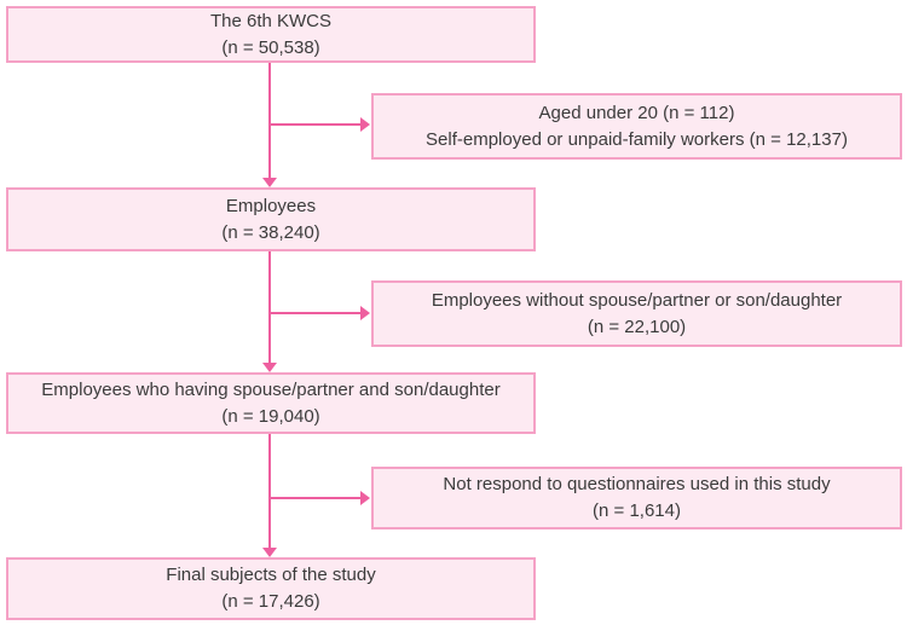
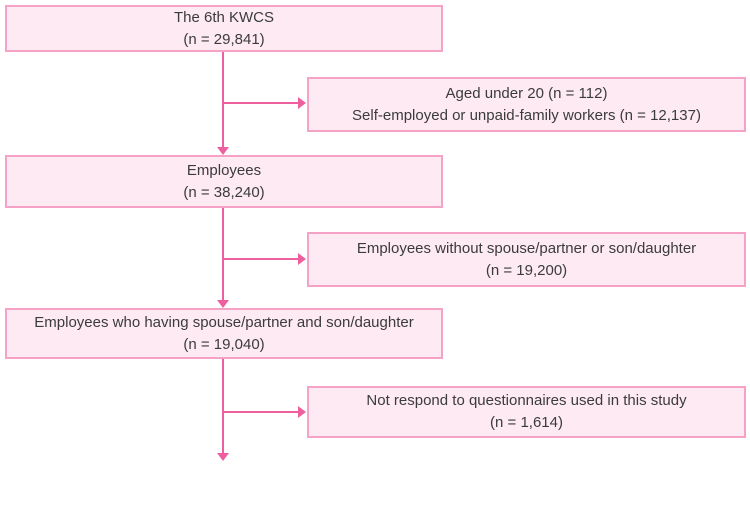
  The 6th KWCS
- (n = 50,538)
+ (n = 29,841)
  Aged under 20 (n = 112)
  Self-employed or unpaid-family workers (n = 12,137)
  Employees
  (n = 38,240)
  Employees without spouse/partner or son/daughter
- (n = 22,100)
+ (n = 19,200)
  Employees who having spouse/partner and son/daughter
  (n = 19,040)
  Not respond to questionnaires used in this study
  (n = 1,614)
- Final subjects of the study
- (n = 17,426)
